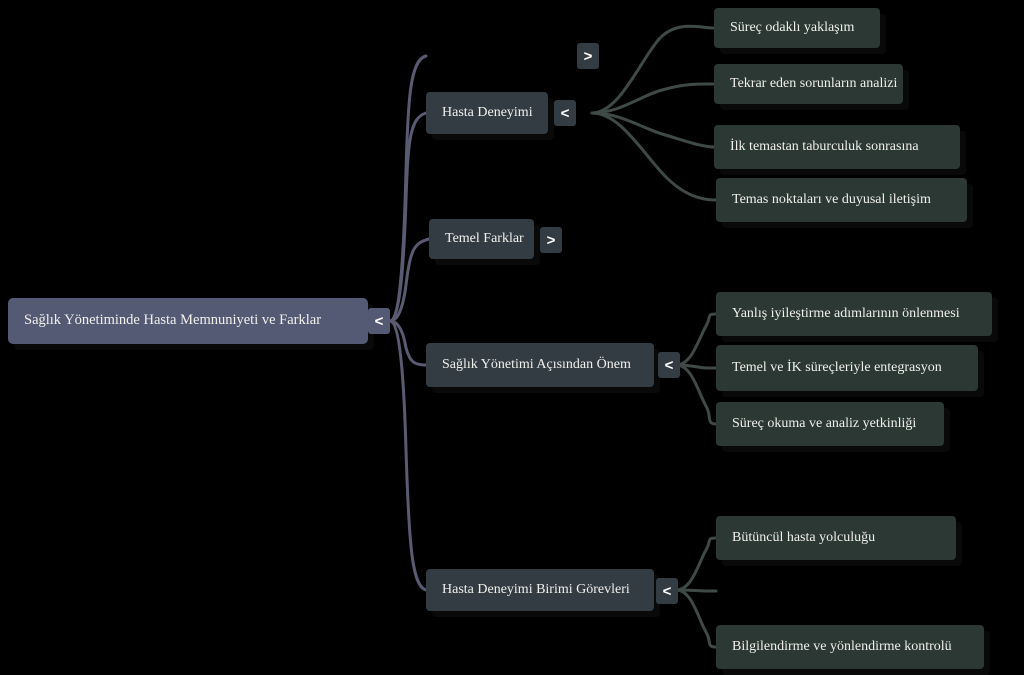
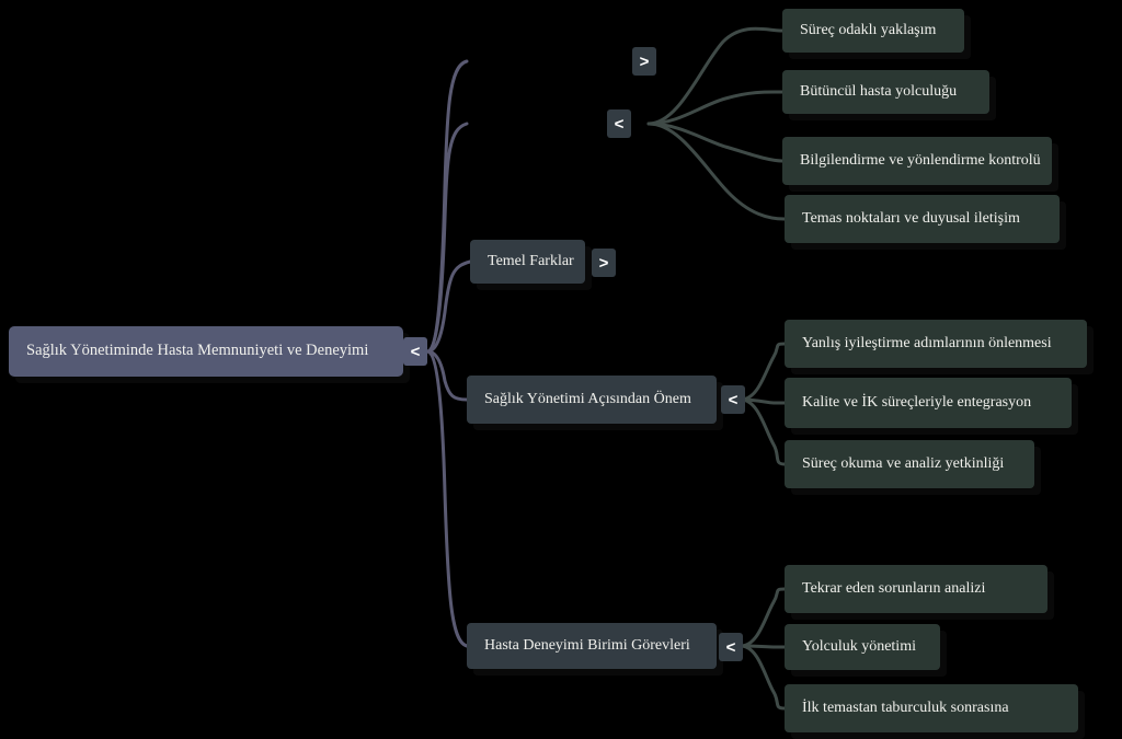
- Sağlık Yönetiminde Hasta Memnuniyeti ve Farklar
+ Sağlık Yönetiminde Hasta Memnuniyeti ve Deneyimi
  <
  >
- Hasta Deneyimi
  <
  Temel Farklar
  >
  Sağlık Yönetimi Açısından Önem
  <
  Hasta Deneyimi Birimi Görevleri
  <
  Süreç odaklı yaklaşım
- Tekrar eden sorunların analizi
+ Bütüncül hasta yolculuğu
- İlk temastan taburculuk sonrasına
+ Bilgilendirme ve yönlendirme kontrolü
  Temas noktaları ve duyusal iletişim
  Yanlış iyileştirme adımlarının önlenmesi
- Temel ve İK süreçleriyle entegrasyon
+ Kalite ve İK süreçleriyle entegrasyon
  Süreç okuma ve analiz yetkinliği
- Bütüncül hasta yolculuğu
+ Tekrar eden sorunların analizi
+ Yolculuk yönetimi
- Bilgilendirme ve yönlendirme kontrolü
+ İlk temastan taburculuk sonrasına
